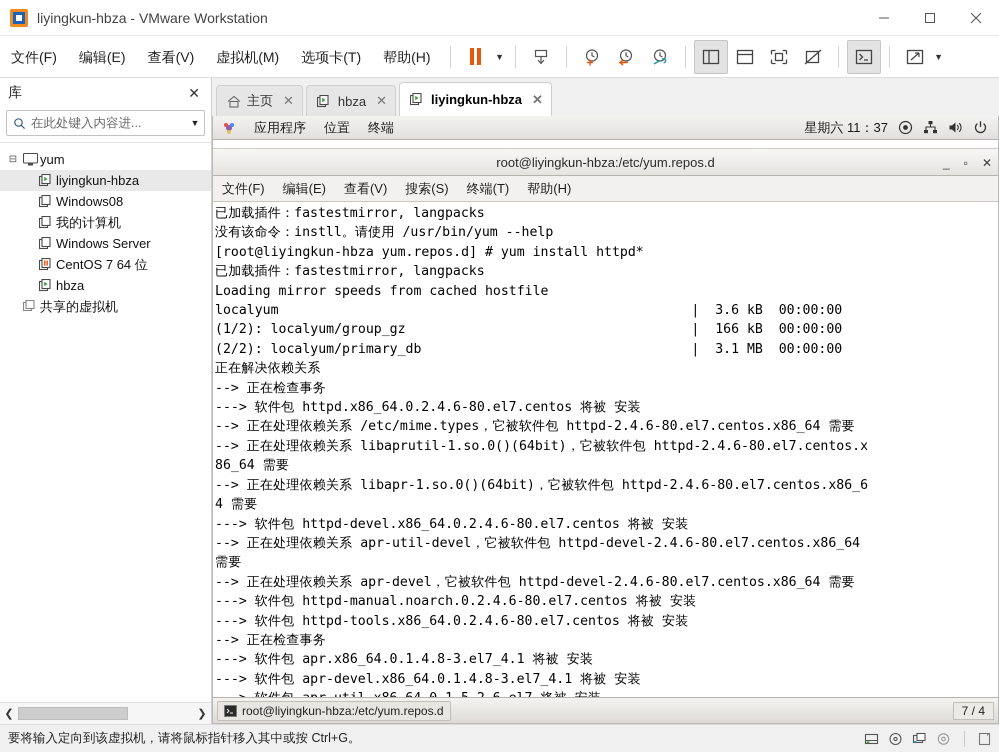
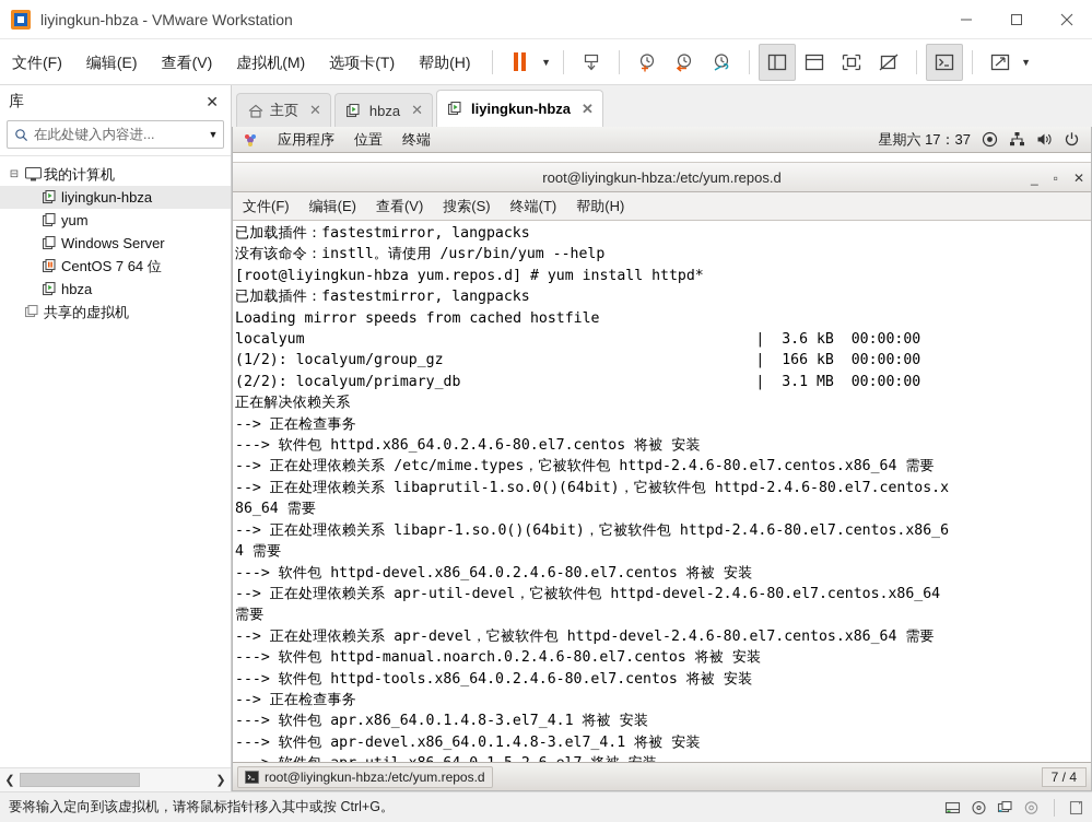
  liyingkun-hbza - VMware Workstation
  文件(F)
  编辑(E)
  查看(V)
  虚拟机(M)
  选项卡(T)
  帮助(H)
  ▼
  ▼
  库
  ✕
  在此处键入内容进...
  ▼
  ⊟
- yum
+ 我的计算机
  liyingkun-hbza
- Windows08
- 我的计算机
+ yum
  Windows Server
  CentOS 7 64 位
  hbza
  共享的虚拟机
  ❮
  ❯
  主页
  ✕
  hbza
  ✕
  liyingkun-hbza
  ✕
  应用程序
  位置
  终端
- 星期六 11：37
+ 星期六 17：37
  root@liyingkun-hbza:/etc/yum.repos.d
  _
  ▫
  ✕
  文件(F)
  编辑(E)
  查看(V)
  搜索(S)
  终端(T)
  帮助(H)
  已加载插件：fastestmirror, langpacks
  没有该命令：instll。请使用 /usr/bin/yum --help
  [root@liyingkun-hbza yum.repos.d] # yum install httpd*
  已加载插件：fastestmirror, langpacks
  Loading mirror speeds from cached hostfile
  localyum | 3.6 kB 00:00:00
  (1/2): localyum/group_gz | 166 kB 00:00:00
  (2/2): localyum/primary_db | 3.1 MB 00:00:00
  正在解决依赖关系
  --> 正在检查事务
  ---> 软件包 httpd.x86_64.0.2.4.6-80.el7.centos 将被 安装
  --> 正在处理依赖关系 /etc/mime.types，它被软件包 httpd-2.4.6-80.el7.centos.x86_64 需要
  --> 正在处理依赖关系 libaprutil-1.so.0()(64bit)，它被软件包 httpd-2.4.6-80.el7.centos.x
  86_64 需要
  --> 正在处理依赖关系 libapr-1.so.0()(64bit)，它被软件包 httpd-2.4.6-80.el7.centos.x86_6
  4 需要
  ---> 软件包 httpd-devel.x86_64.0.2.4.6-80.el7.centos 将被 安装
  --> 正在处理依赖关系 apr-util-devel，它被软件包 httpd-devel-2.4.6-80.el7.centos.x86_64
  需要
  --> 正在处理依赖关系 apr-devel，它被软件包 httpd-devel-2.4.6-80.el7.centos.x86_64 需要
  ---> 软件包 httpd-manual.noarch.0.2.4.6-80.el7.centos 将被 安装
  ---> 软件包 httpd-tools.x86_64.0.2.4.6-80.el7.centos 将被 安装
  --> 正在检查事务
  ---> 软件包 apr.x86_64.0.1.4.8-3.el7_4.1 将被 安装
  ---> 软件包 apr-devel.x86_64.0.1.4.8-3.el7_4.1 将被 安装
  root@liyingkun-hbza:/etc/yum.repos.d
  7 / 4
  要将输入定向到该虚拟机，请将鼠标指针移入其中或按 Ctrl+G。
